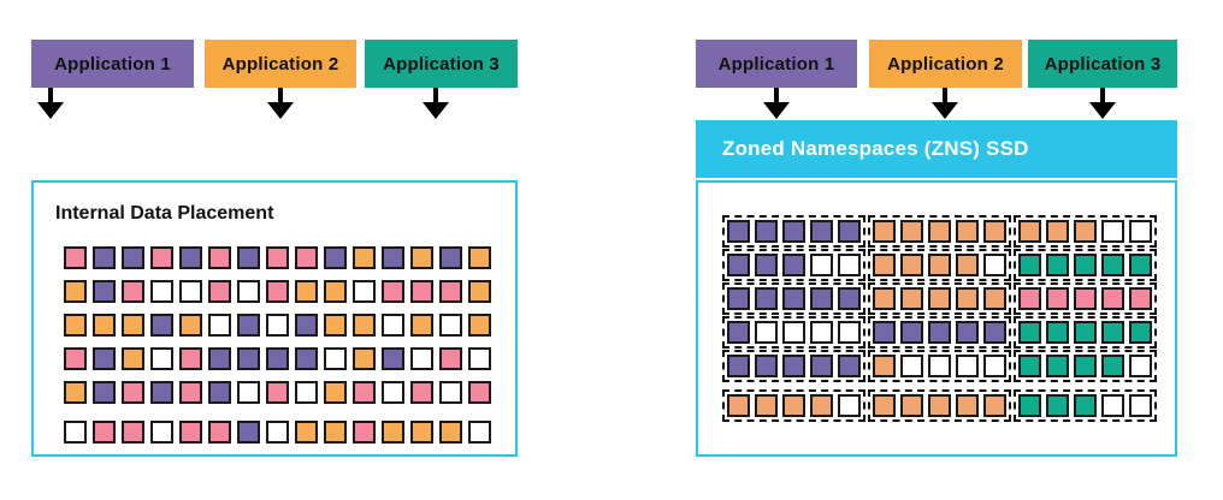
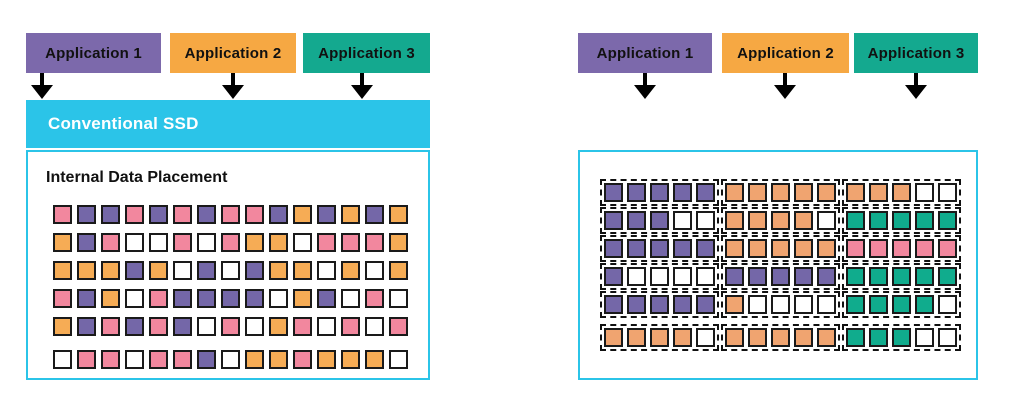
  Application 1
  Application 2
  Application 3
+ Conventional SSD
  Internal Data Placement
  Application 1
  Application 2
  Application 3
- Zoned Namespaces (ZNS) SSD
